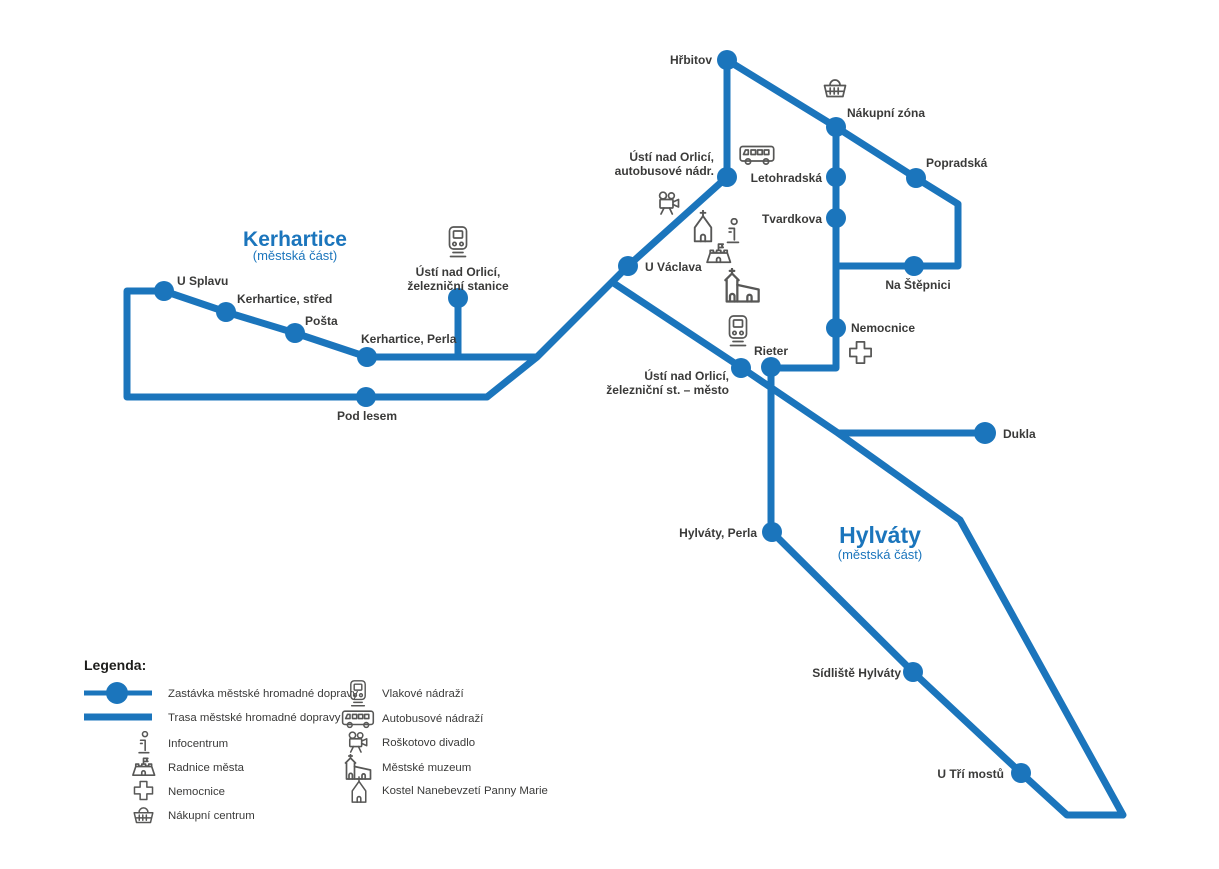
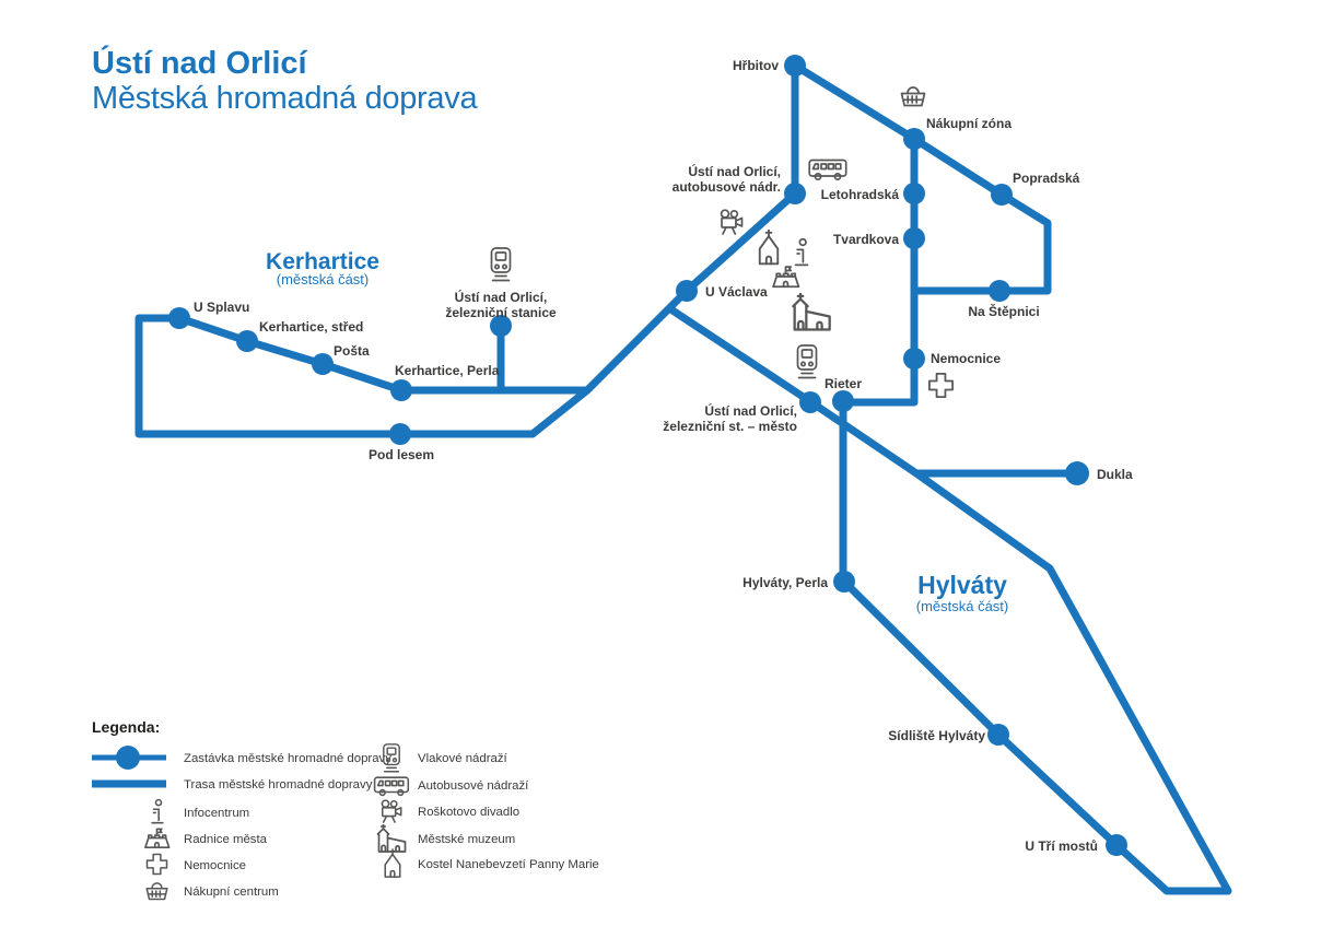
+ Ústí nad Orlicí
+ Městská hromadná doprava
  Hřbitov
  Nákupní zóna
  Letohradská
  Popradská
  Tvardkova
  Na Štěpnici
  Nemocnice
  Ústí nad Orlicí,
  autobusové nádr.
  U Václava
  Ústí nad Orlicí,
  železniční stanice
  Rieter
  Ústí nad Orlicí,
  železniční st. – město
  Dukla
  U Splavu
  Kerhartice, střed
  Pošta
  Kerhartice, Perla
  Pod lesem
  Hylváty, Perla
  Sídliště Hylváty
  U Tří mostů
  Kerhartice
  (městská část)
  Hylváty
  (městská část)
  Legenda:
  Zastávka městské hromadné doprav
  Trasa městské hromadné dopravy
  Infocentrum
  Radnice města
  Nemocnice
  Nákupní centrum
  Vlakové nádraží
  Autobusové nádraží
  Roškotovo divadlo
  Městské muzeum
  Kostel Nanebevzetí Panny Marie
